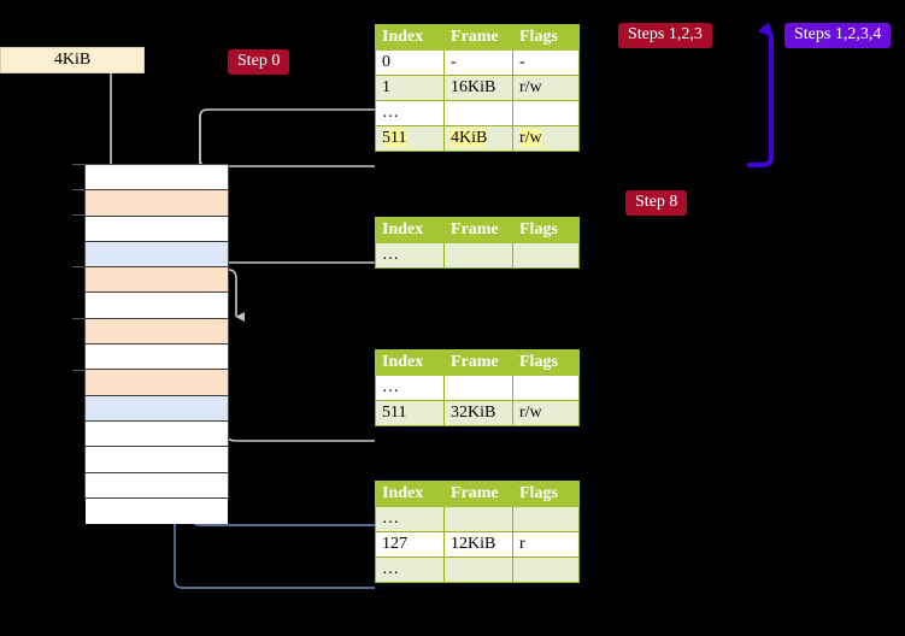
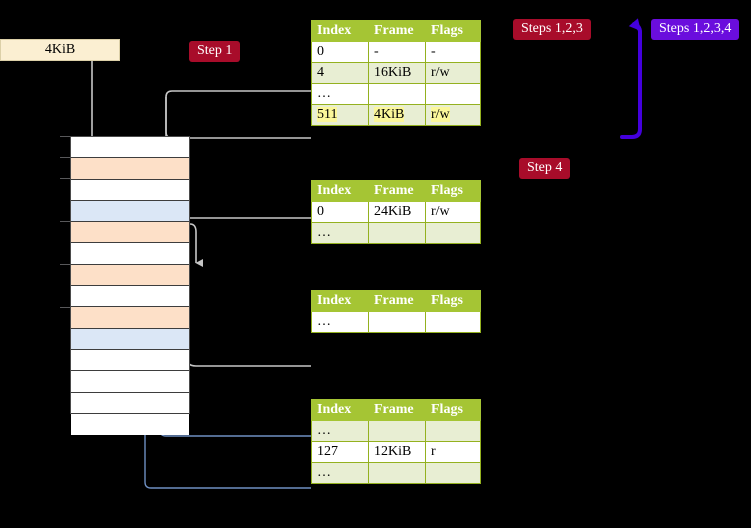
  4KiB
- Step 0
+ Step 1
- Step 8
+ Step 4
  Steps 1,2,3
  Steps 1,2,3,4
  Index	Frame	Flags
  0	-	-
- 1	16KiB	r/w
+ 4	16KiB	r/w
  …
  511	4KiB	r/w
  Index	Frame	Flags
+ 0	24KiB	r/w
  …
  Index	Frame	Flags
  …
- 511	32KiB	r/w
  Index	Frame	Flags
  …
  127	12KiB	r
  …
